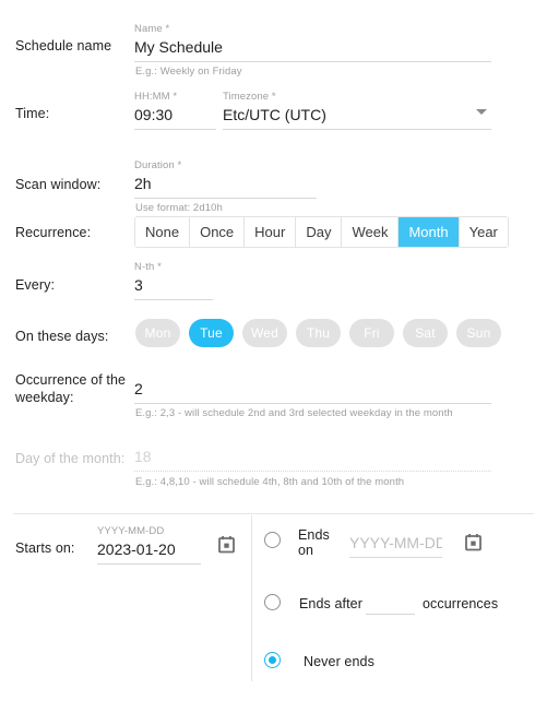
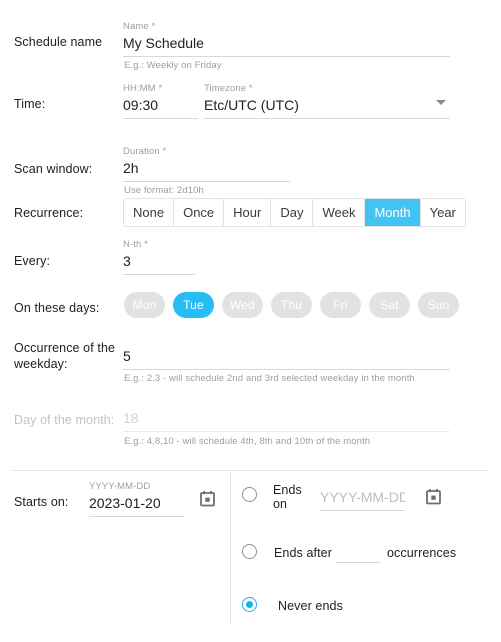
  Schedule name
  Name *
  My Schedule
  E.g.: Weekly on Friday
  Time:
  HH:MM *
  09:30
  Timezone *
  Etc/UTC (UTC)
  Scan window:
  Duration *
  2h
  Use format: 2d10h
  Recurrence:
  None
  Once
  Hour
  Day
  Week
  Month
  Year
  Every:
  N-th *
  3
  On these days:
  Mon
  Tue
  Wed
  Thu
  Fri
  Sat
  Sun
  Occurrence of the weekday:
- 2
+ 5
  E.g.: 2,3 - will schedule 2nd and 3rd selected weekday in the month
  Day of the month:
  18
  E.g.: 4,8,10 - will schedule 4th, 8th and 10th of the month
  Starts on:
  YYYY-MM-DD
  2023-01-20
  Ends
  on
  YYYY-MM-DD
  Ends after
  occurrences
  Never ends
